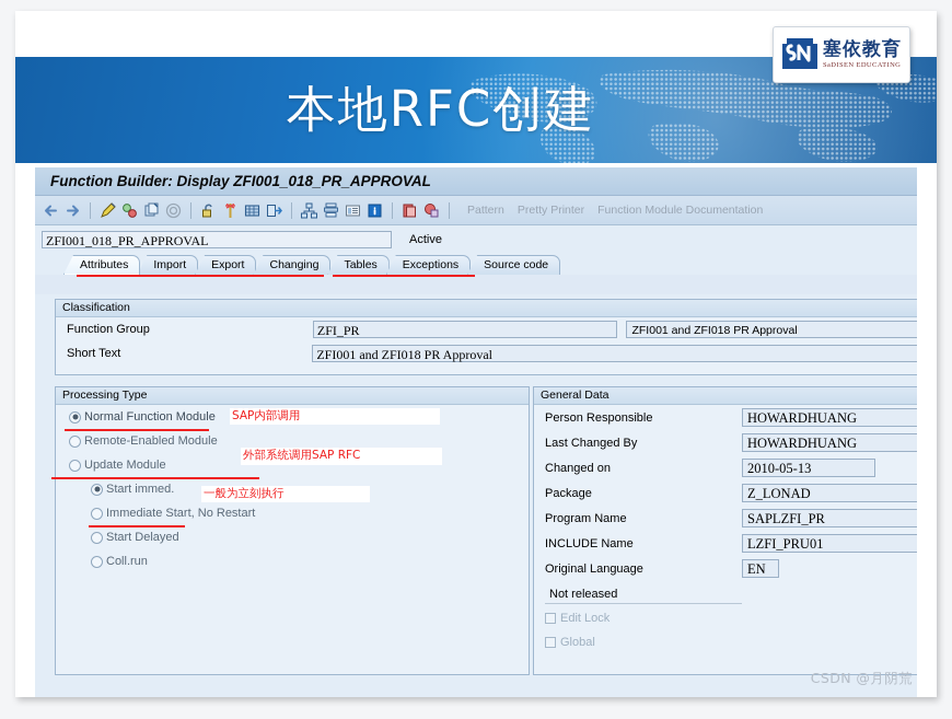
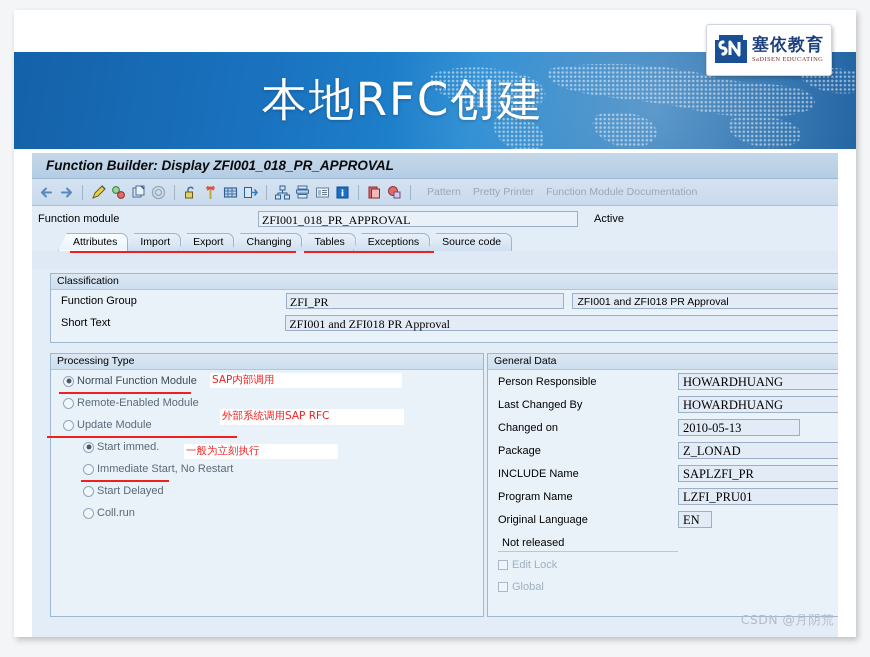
  塞依教育
  本地RFC创建
  Function Builder: Display ZFI001_018_PR_APPROVAL
  Pattern
  Pretty Printer
  Function Module Documentation
+ Function module
  ZFI001_018_PR_APPROVAL
  Active
  Attributes
  Import
  Export
  Changing
  Tables
  Exceptions
  Source code
  Classification
  Function Group
  ZFI_PR
  ZFI001 and ZFI018 PR Approval
  Short Text
  ZFI001 and ZFI018 PR Approval
  Processing Type
  Normal Function Module
  Remote-Enabled Module
  Update Module
  Start immed.
  Immediate Start, No Restart
  Start Delayed
  Coll.run
  SAP内部调用
  外部系统调用SAP RFC
  一般为立刻执行
  General Data
  Person Responsible
  HOWARDHUANG
  Last Changed By
  HOWARDHUANG
  Changed on
  2010-05-13
  Package
  Z_LONAD
- Program Name
+ INCLUDE Name
  SAPLZFI_PR
- INCLUDE Name
+ Program Name
  LZFI_PRU01
  Original Language
  EN
  Not released
  Edit Lock
  Global
  CSDN @月阴荒
